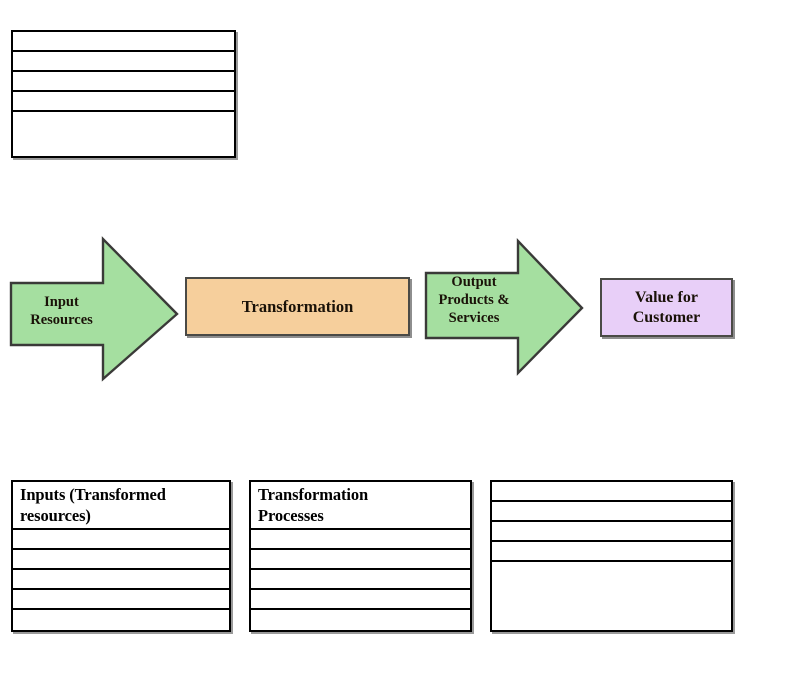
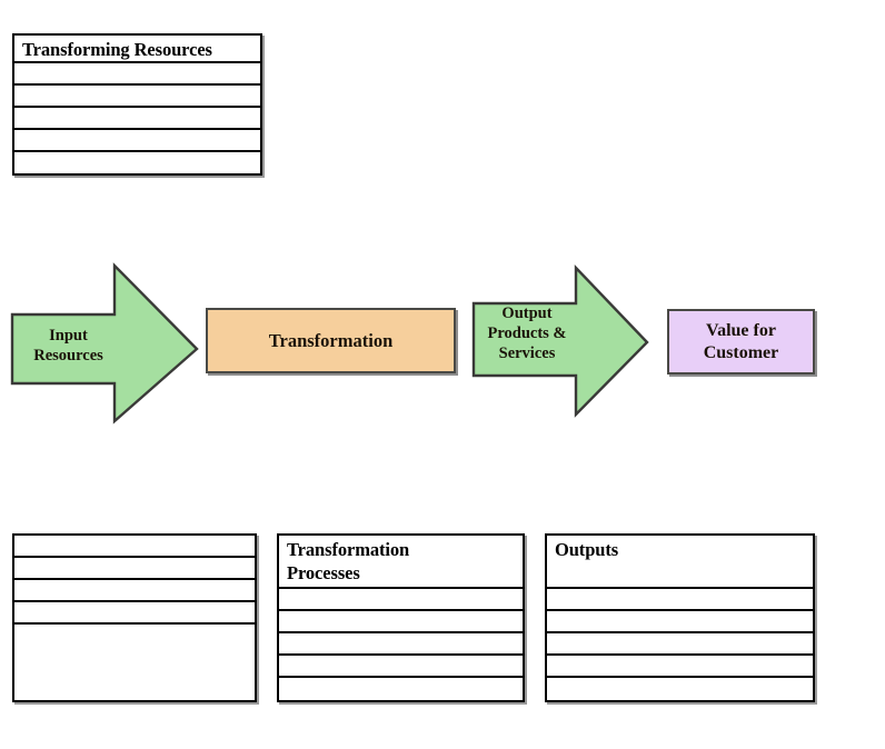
+ Transforming Resources
  Input
  Resources
  Transformation
  Output
  Products &
  Services
  Value for
  Customer
- Inputs (Transformed
- resources)
  Transformation
  Processes
+ Outputs
